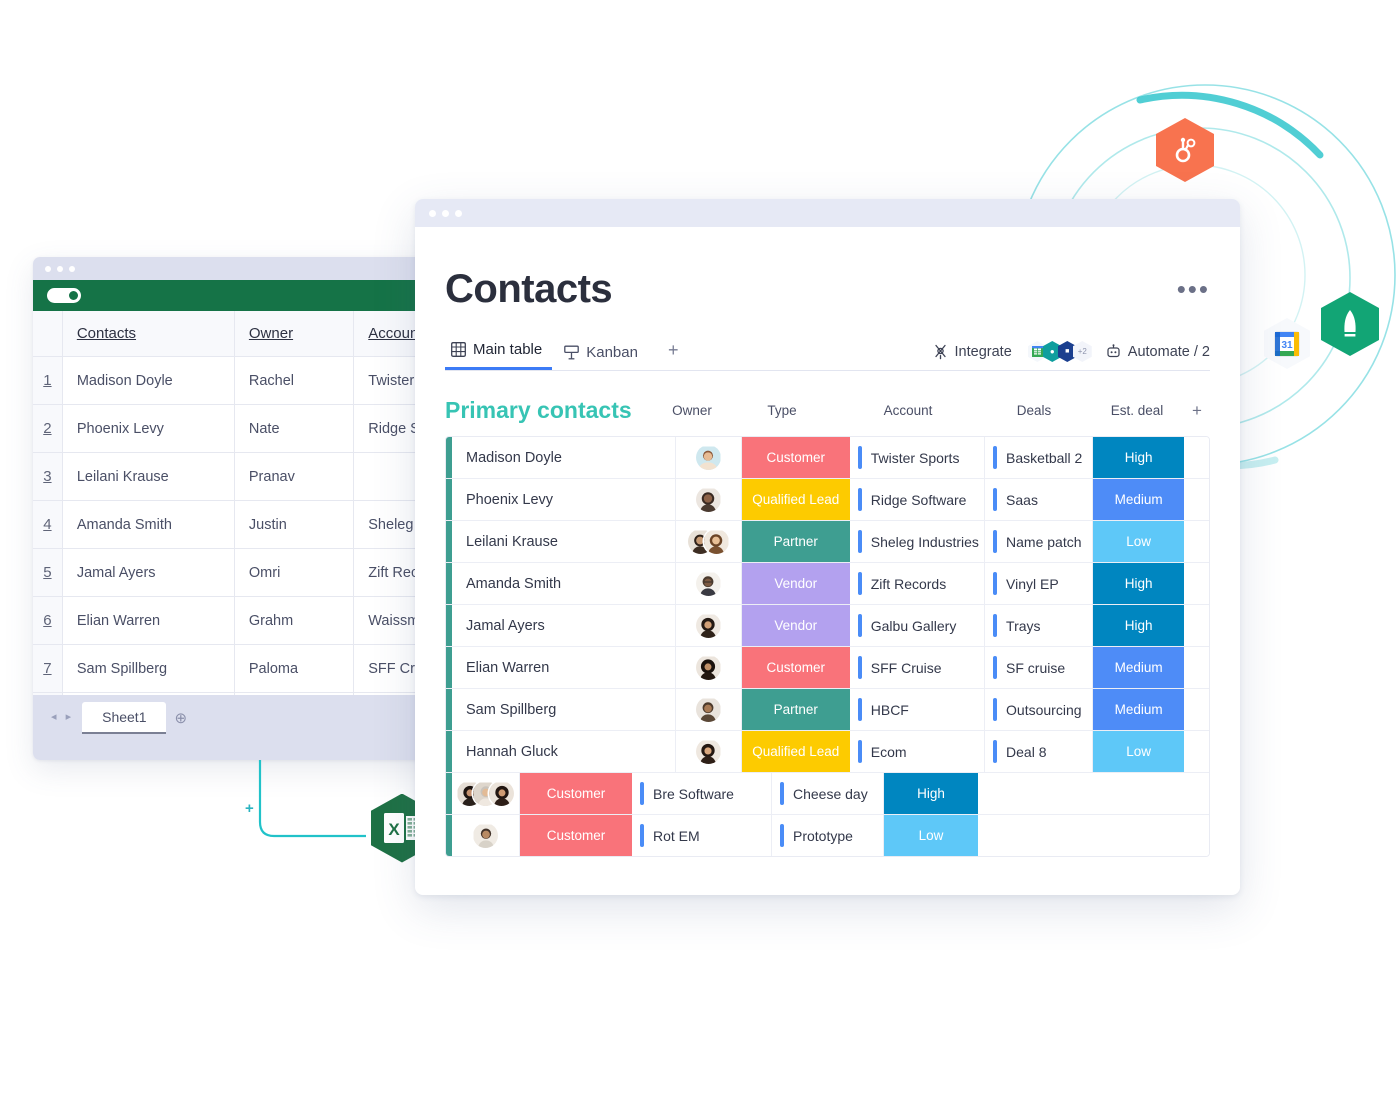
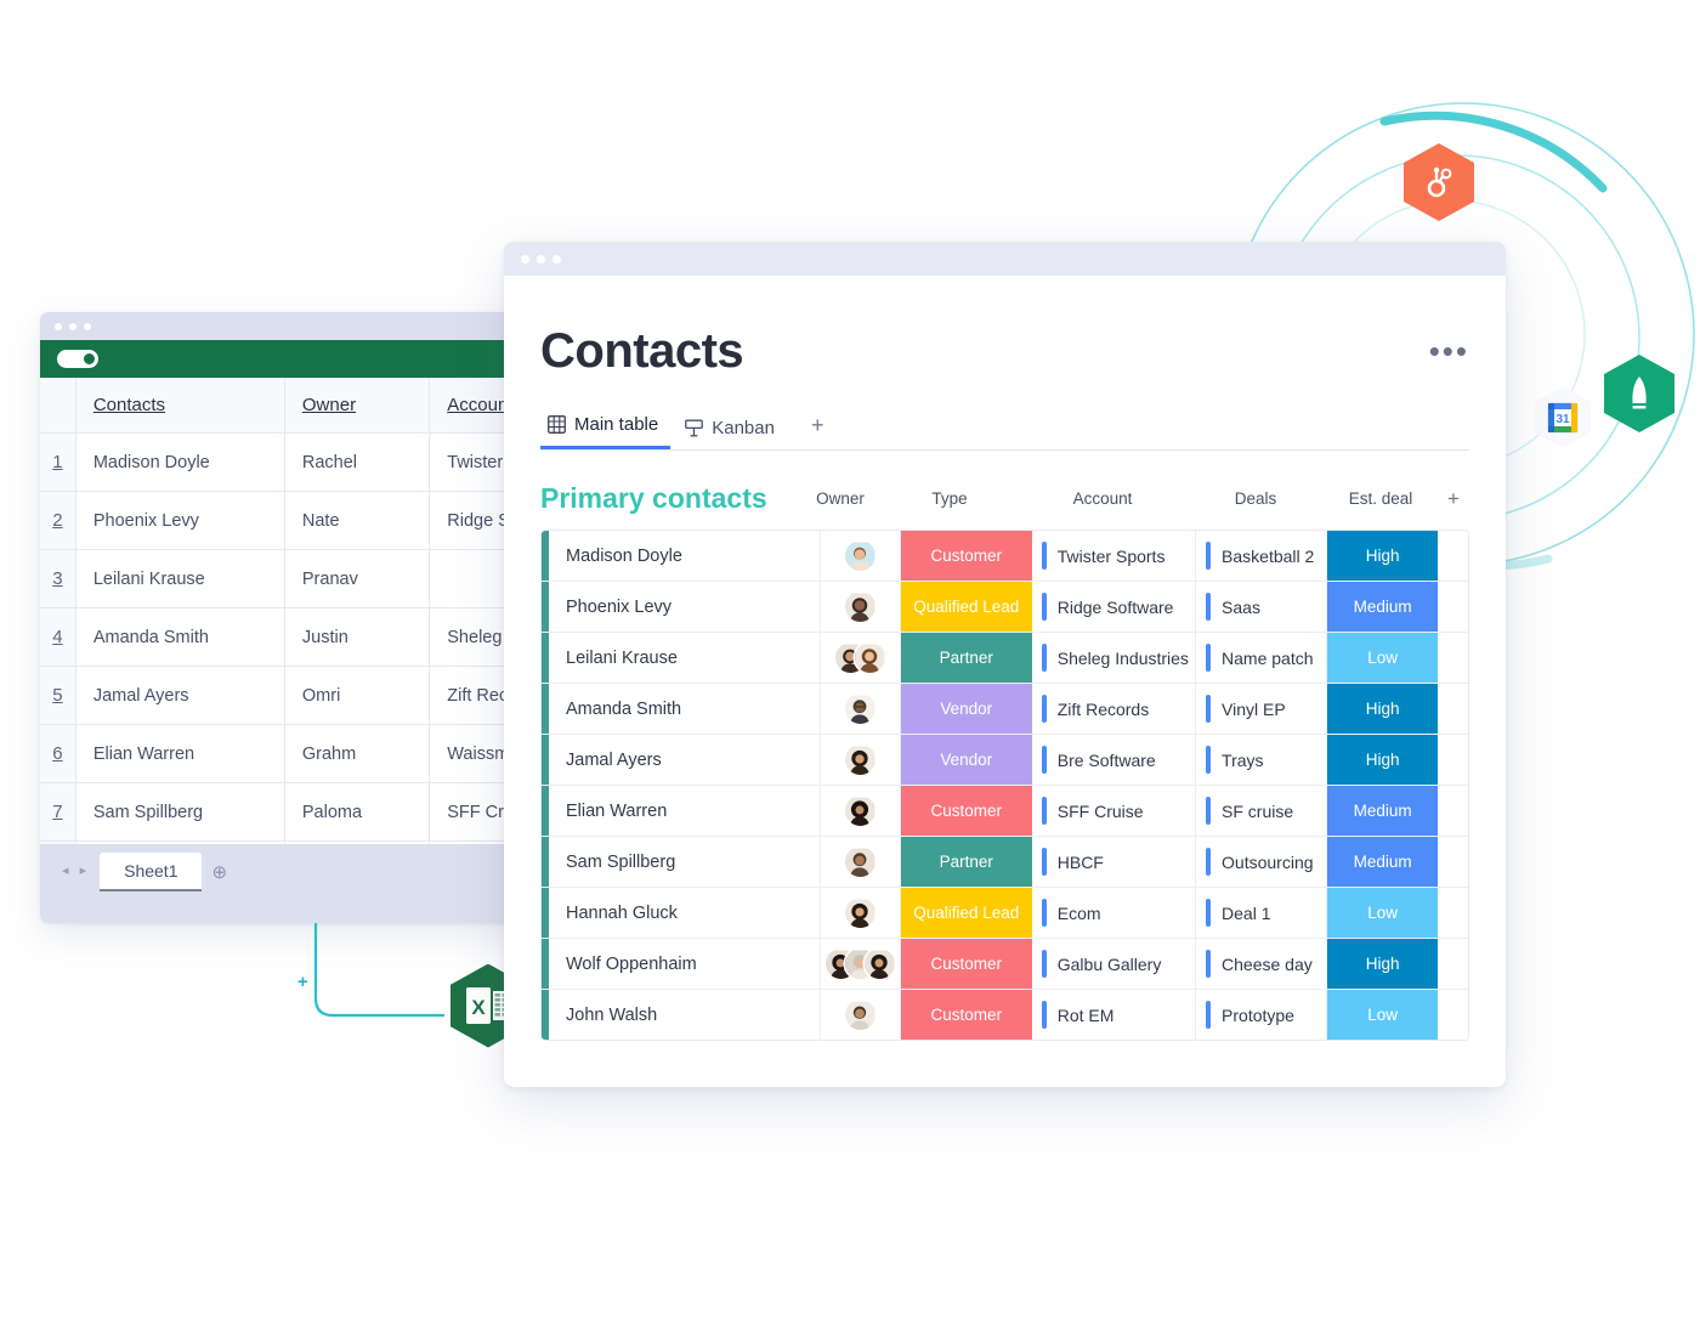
  31
  Contacts
  Owner
  Accou
  1
  Madison Doyle
  Rachel
  2
  Phoenix Levy
  Nate
  3
  Leilani Krause
  Pranav
  4
  Amanda Smith
  Justin
  5
  Jamal Ayers
  Omri
  6
  Elian Warren
  Grahm
  7
  Sam Spillberg
  Paloma
  ◂ ▸
  Sheet1
  ⊕
  +
  X
  Contacts
  •••
  Main table
  Kanban
  +
- Integrate
- ●
- +2
- Automate / 2
  Primary contacts
  Owner
  Type
  Account
  Deals
  Est. deal
  +
  Madison Doyle
  Customer
  Twister Sports
  Basketball 2
  High
  Phoenix Levy
  Qualified Lead
  Ridge Software
  Saas
  Medium
  Leilani Krause
  Partner
  Sheleg Industries
  Name patch
  Low
  Amanda Smith
  Vendor
  Zift Records
  Vinyl EP
  High
  Jamal Ayers
  Vendor
- Galbu Gallery
+ Bre Software
  Trays
  High
  Elian Warren
  Customer
  SFF Cruise
  SF cruise
  Medium
  Sam Spillberg
  Partner
  HBCF
  Outsourcing
  Medium
  Hannah Gluck
  Qualified Lead
  Ecom
- Deal 8
+ Deal 1
  Low
+ Wolf Oppenhaim
  Customer
- Bre Software
+ Galbu Gallery
  Cheese day
  High
+ John Walsh
  Customer
  Rot EM
  Prototype
  Low
